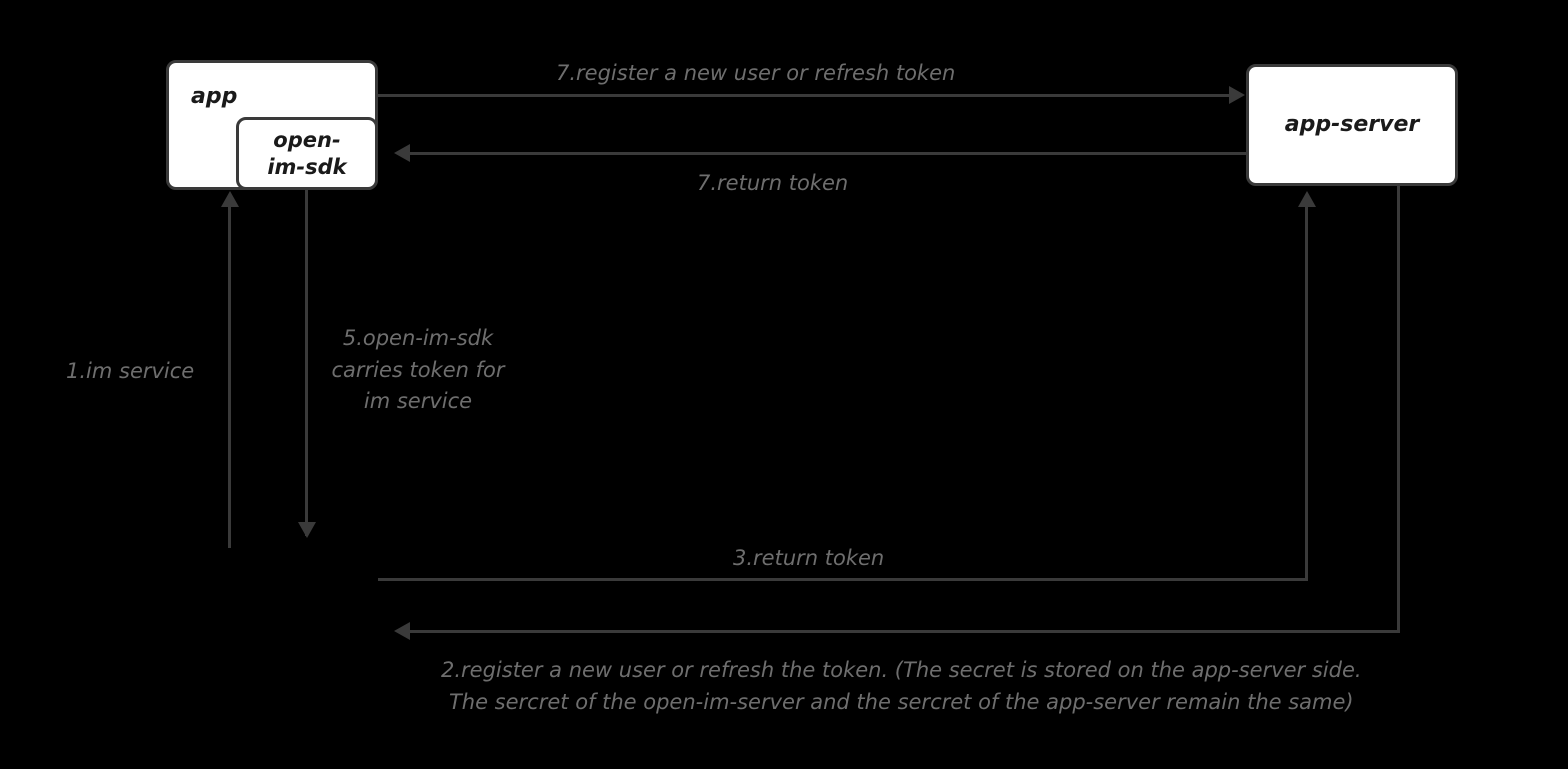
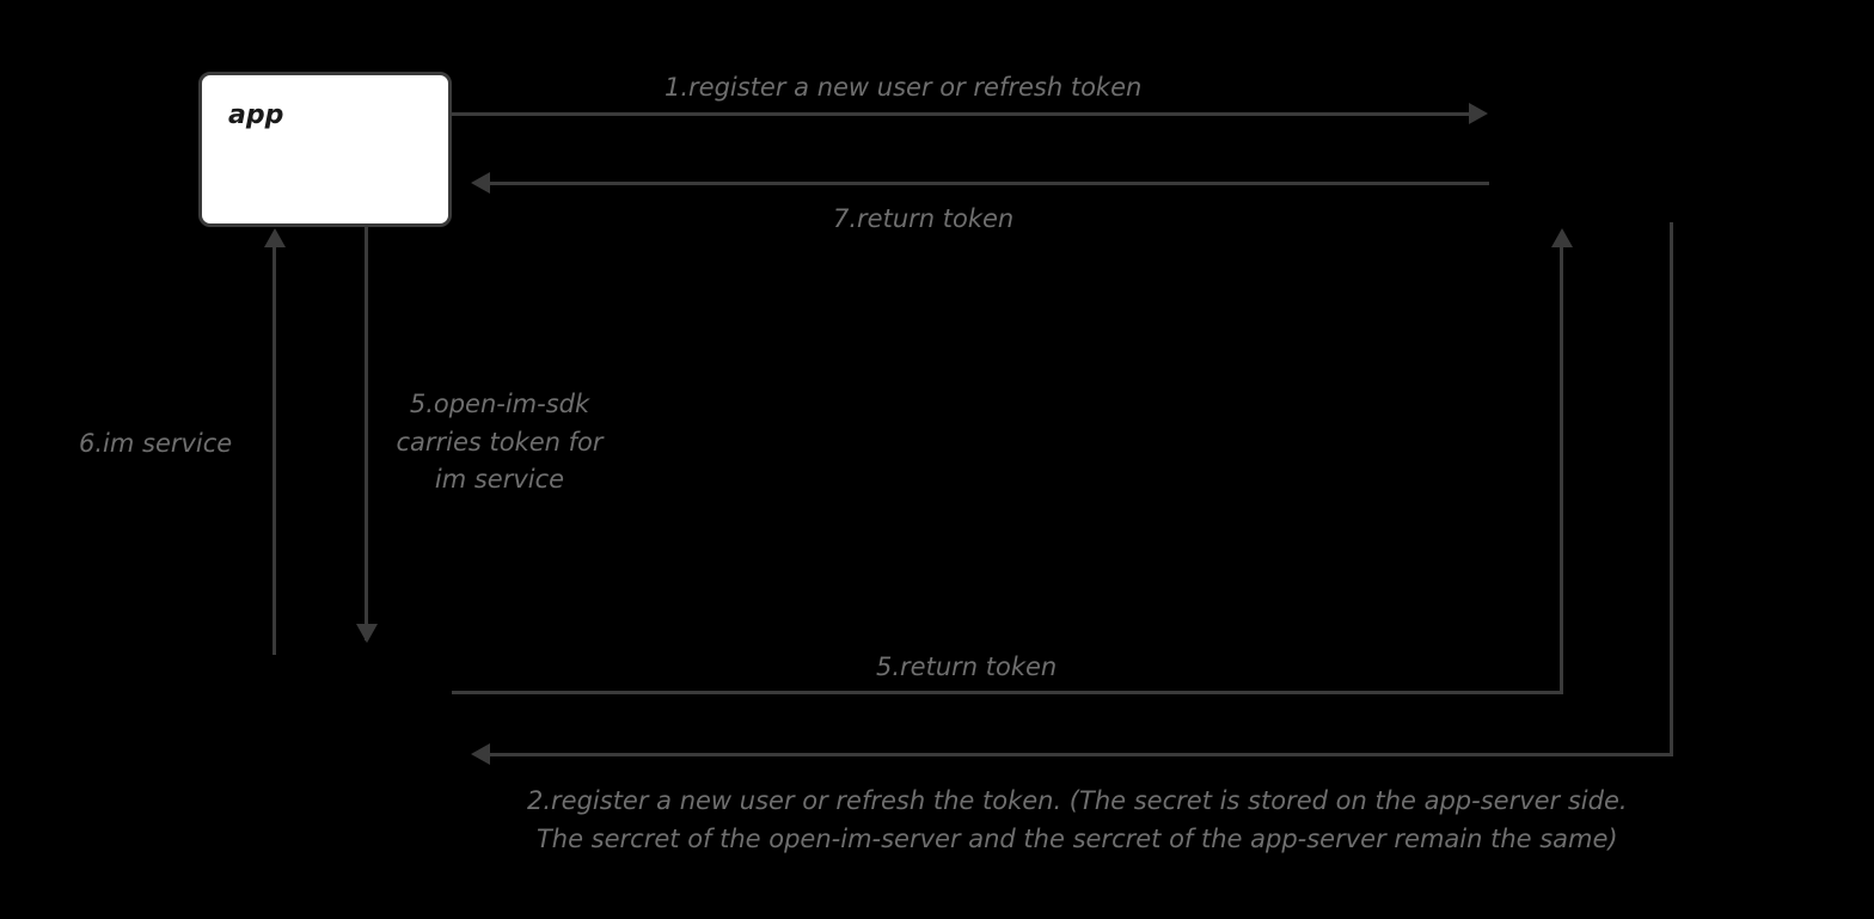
  app
- open-
- im-sdk
- app-server
- 7.register a new user or refresh token
+ 1.register a new user or refresh token
  2.register a new user or refresh the token. (The secret is stored on the app-server side.
  The sercret of the open-im-server and the sercret of the app-server remain the same)
- 3.return token
+ 5.return token
  7.return token
  5.open-im-sdk
  carries token for
  im service
- 1.im service
+ 6.im service
